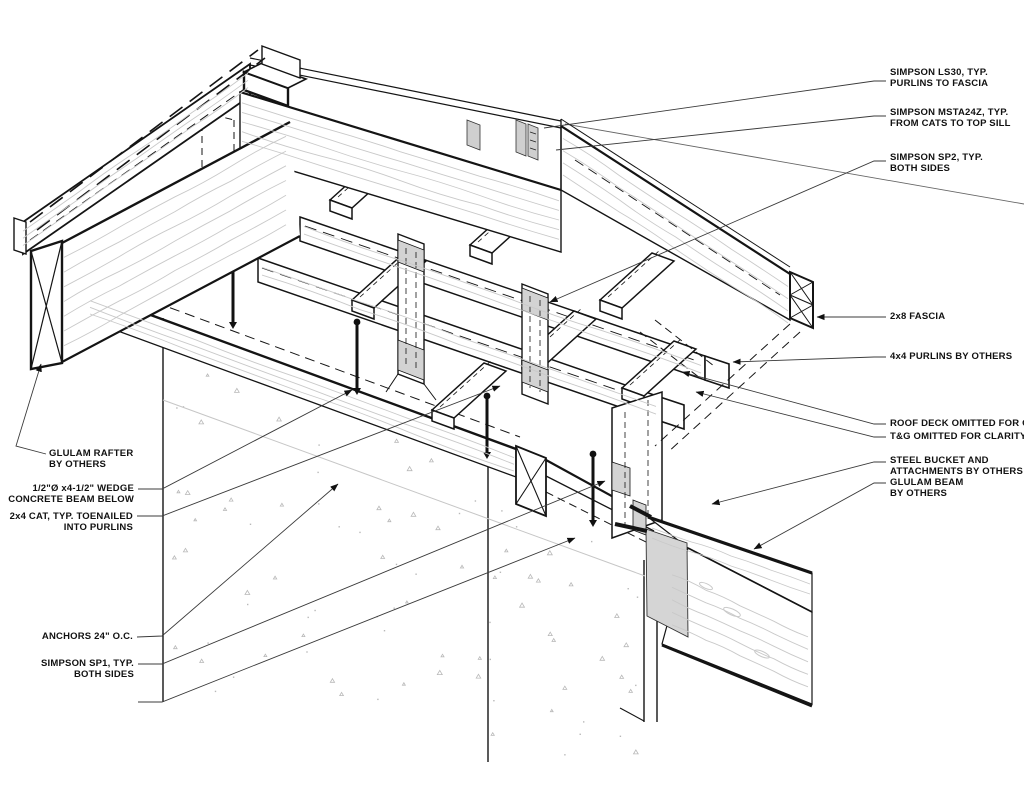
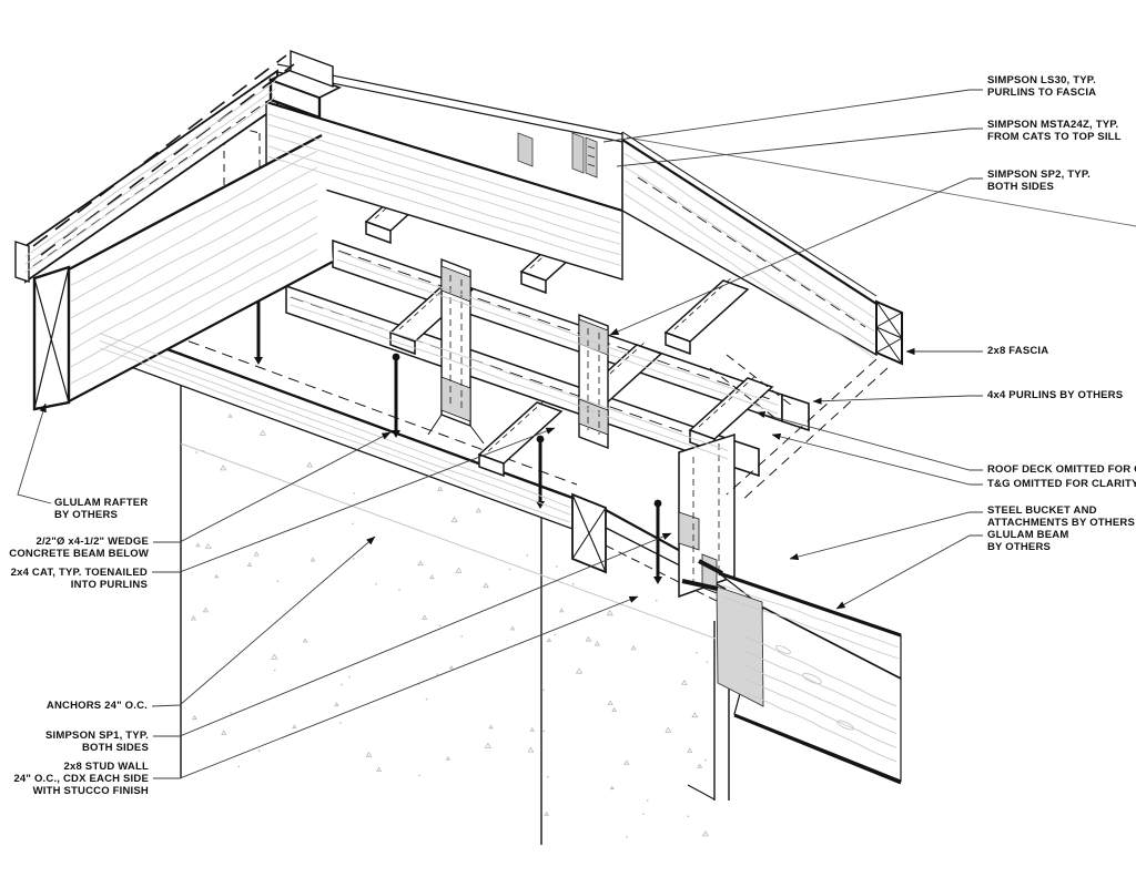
  SIMPSON LS30, TYP.
  PURLINS TO FASCIA
  SIMPSON MSTA24Z, TYP.
  FROM CATS TO TOP SILL
  SIMPSON SP2, TYP.
  BOTH SIDES
  2x8 FASCIA
  4x4 PURLINS BY OTHERS
  ROOF DECK OMITTED FOR
  T&G OMITTED FOR CLARITY
  STEEL BUCKET AND
  ATTACHMENTS BY OTHERS
  GLULAM BEAM
  BY OTHERS
  GLULAM RAFTER
  BY OTHERS
- 1/2"Ø x4-1/2" WEDGE
+ 2/2"Ø x4-1/2" WEDGE
  CONCRETE BEAM BELOW
  2x4 CAT, TYP. TOENAILED
  INTO PURLINS
  ANCHORS 24" O.C.
  SIMPSON SP1, TYP.
  BOTH SIDES
+ 2x8 STUD WALL
+ 24" O.C., CDX EACH SIDE
+ WITH STUCCO FINISH
